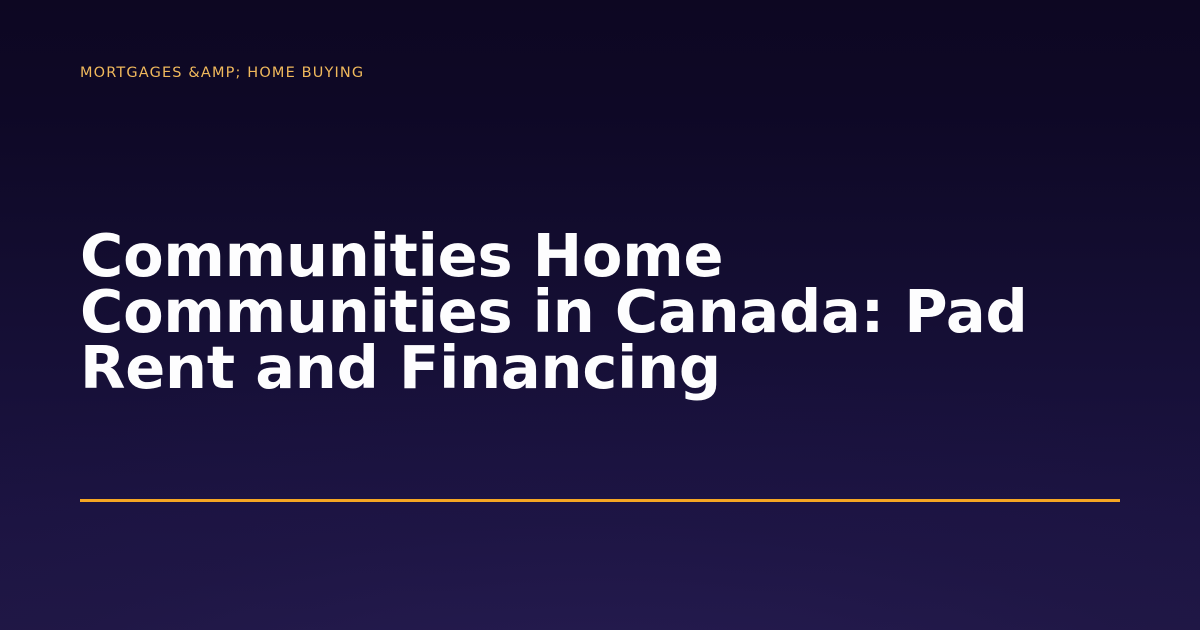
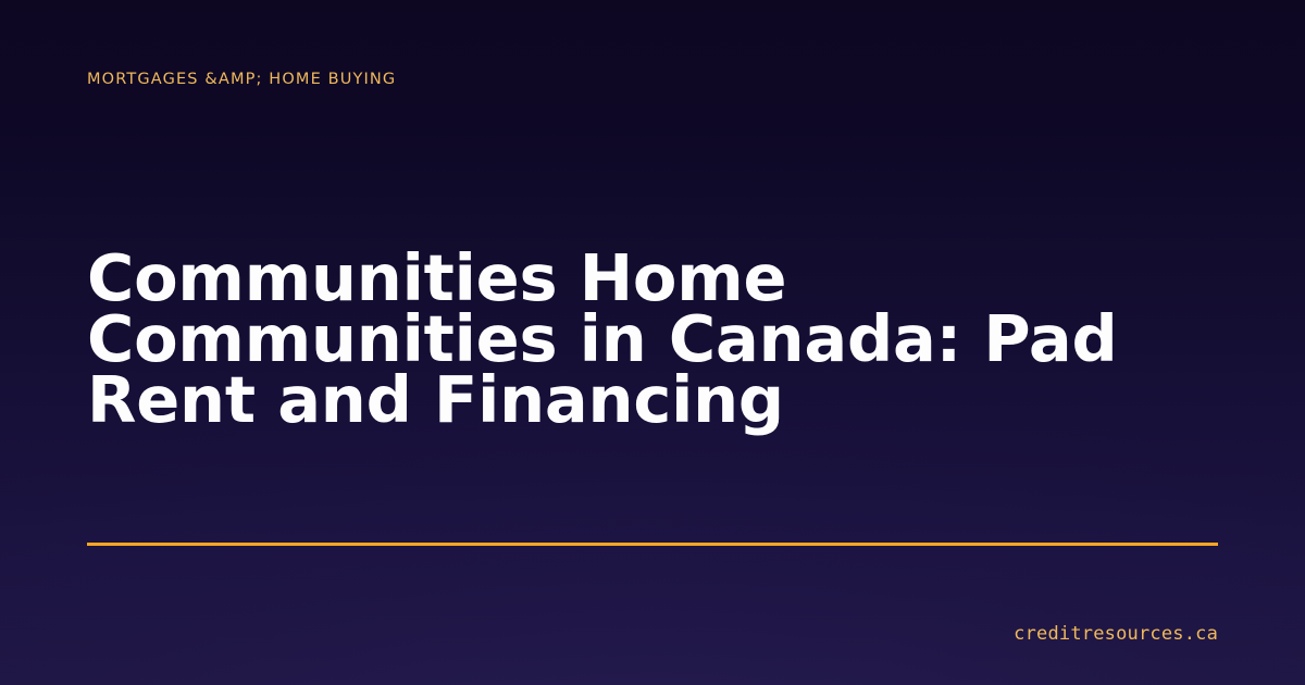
  MORTGAGES &AMP; HOME BUYING
  Communities Home Communities in Canada: Pad Rent and Financing
+ creditresources.ca
